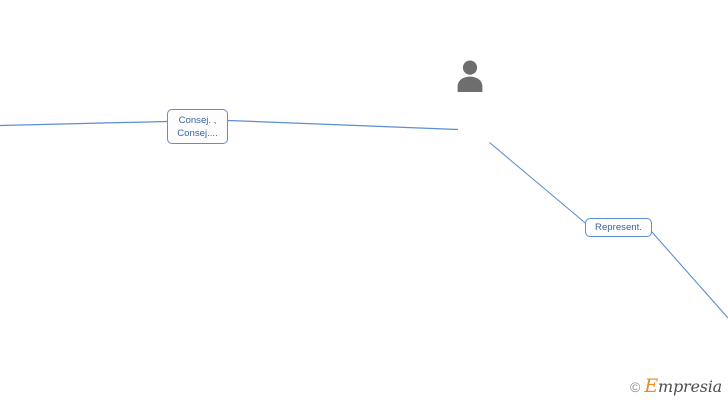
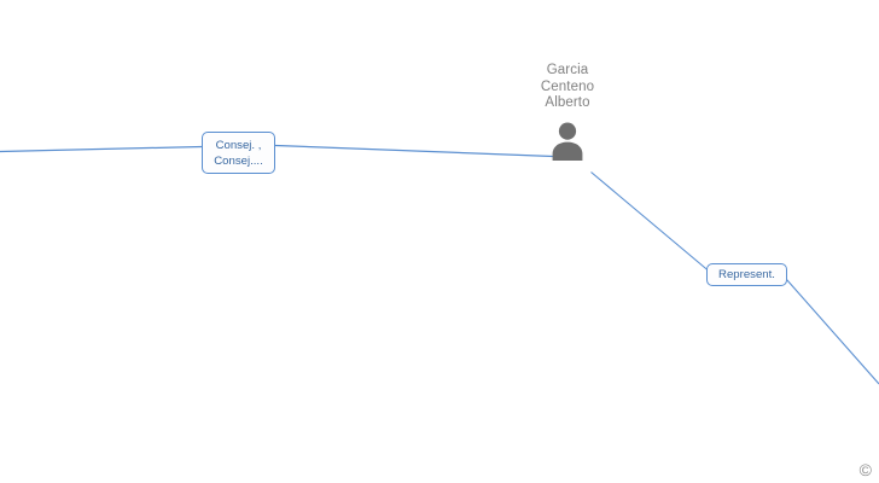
+ Garcia
+ Centeno
+ Alberto
  Consej. ,
  Consej....
  Represent.
  ©
- Empresia
